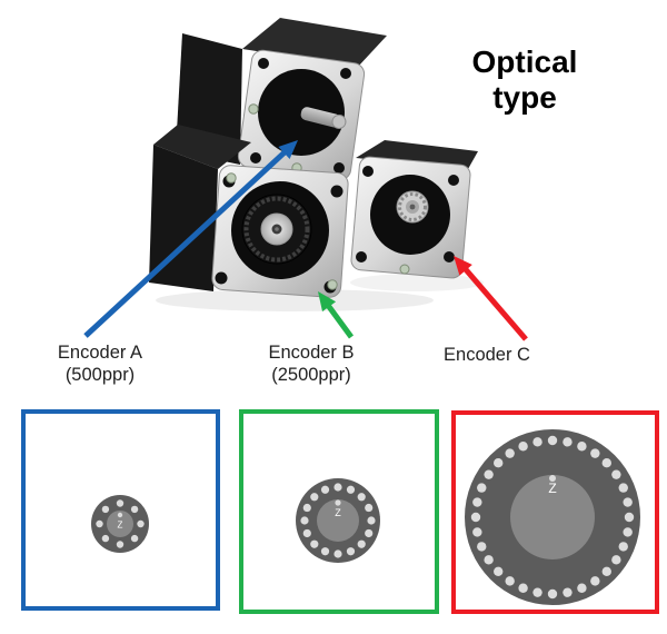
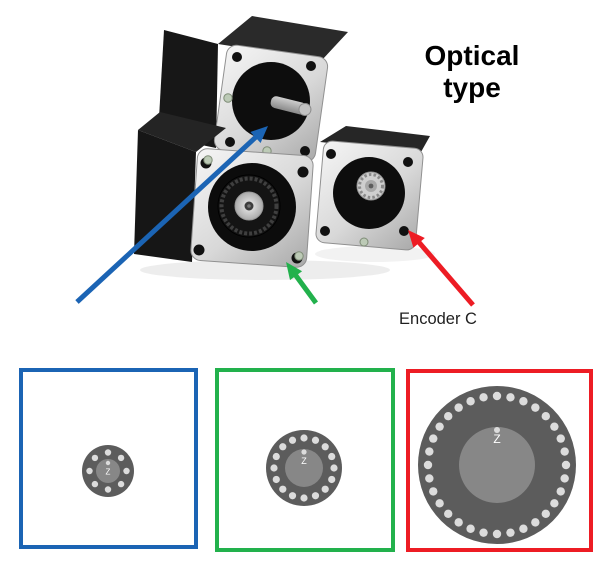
  Optical
  type
- Encoder A
- (500ppr)
- Encoder B
- (2500ppr)
  Encoder C
  Z
  Z
  Z
